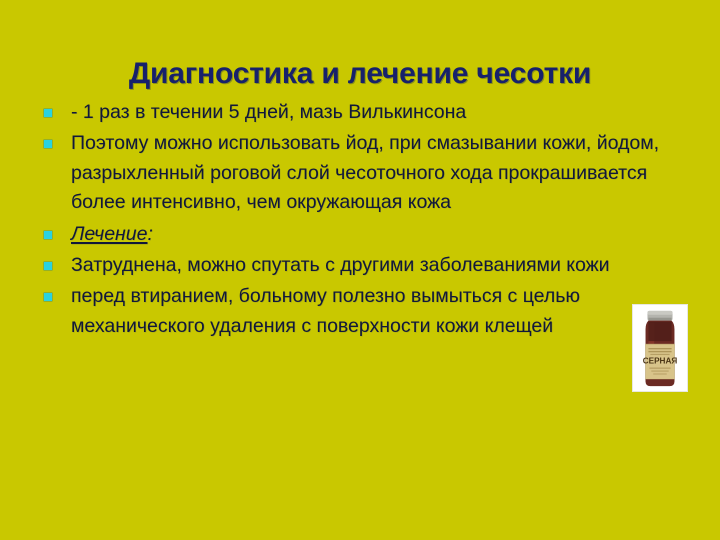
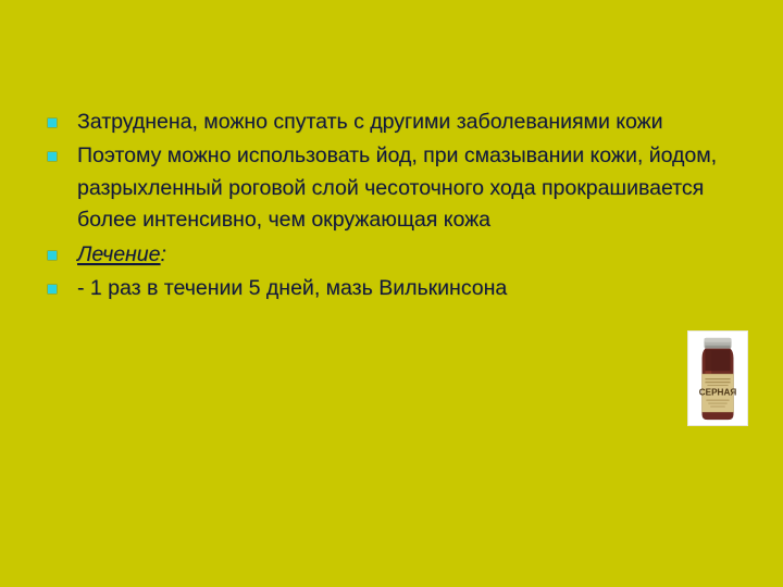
- Диагностика и лечение чесотки
- - 1 раз в течении 5 дней, мазь Вилькинсона
+ Затруднена, можно спутать с другими заболеваниями кожи
  Поэтому можно использовать йод, при смазывании кожи, йодом, разрыхленный роговой слой чесоточного хода прокрашивается более интенсивно, чем окружающая кожа
  Лечение:
- Затруднена, можно спутать с другими заболеваниями кожи
+ - 1 раз в течении 5 дней, мазь Вилькинсона
- перед втиранием, больному полезно вымыться с целью механического удаления с поверхности кожи клещей
  СЕРНАЯ
